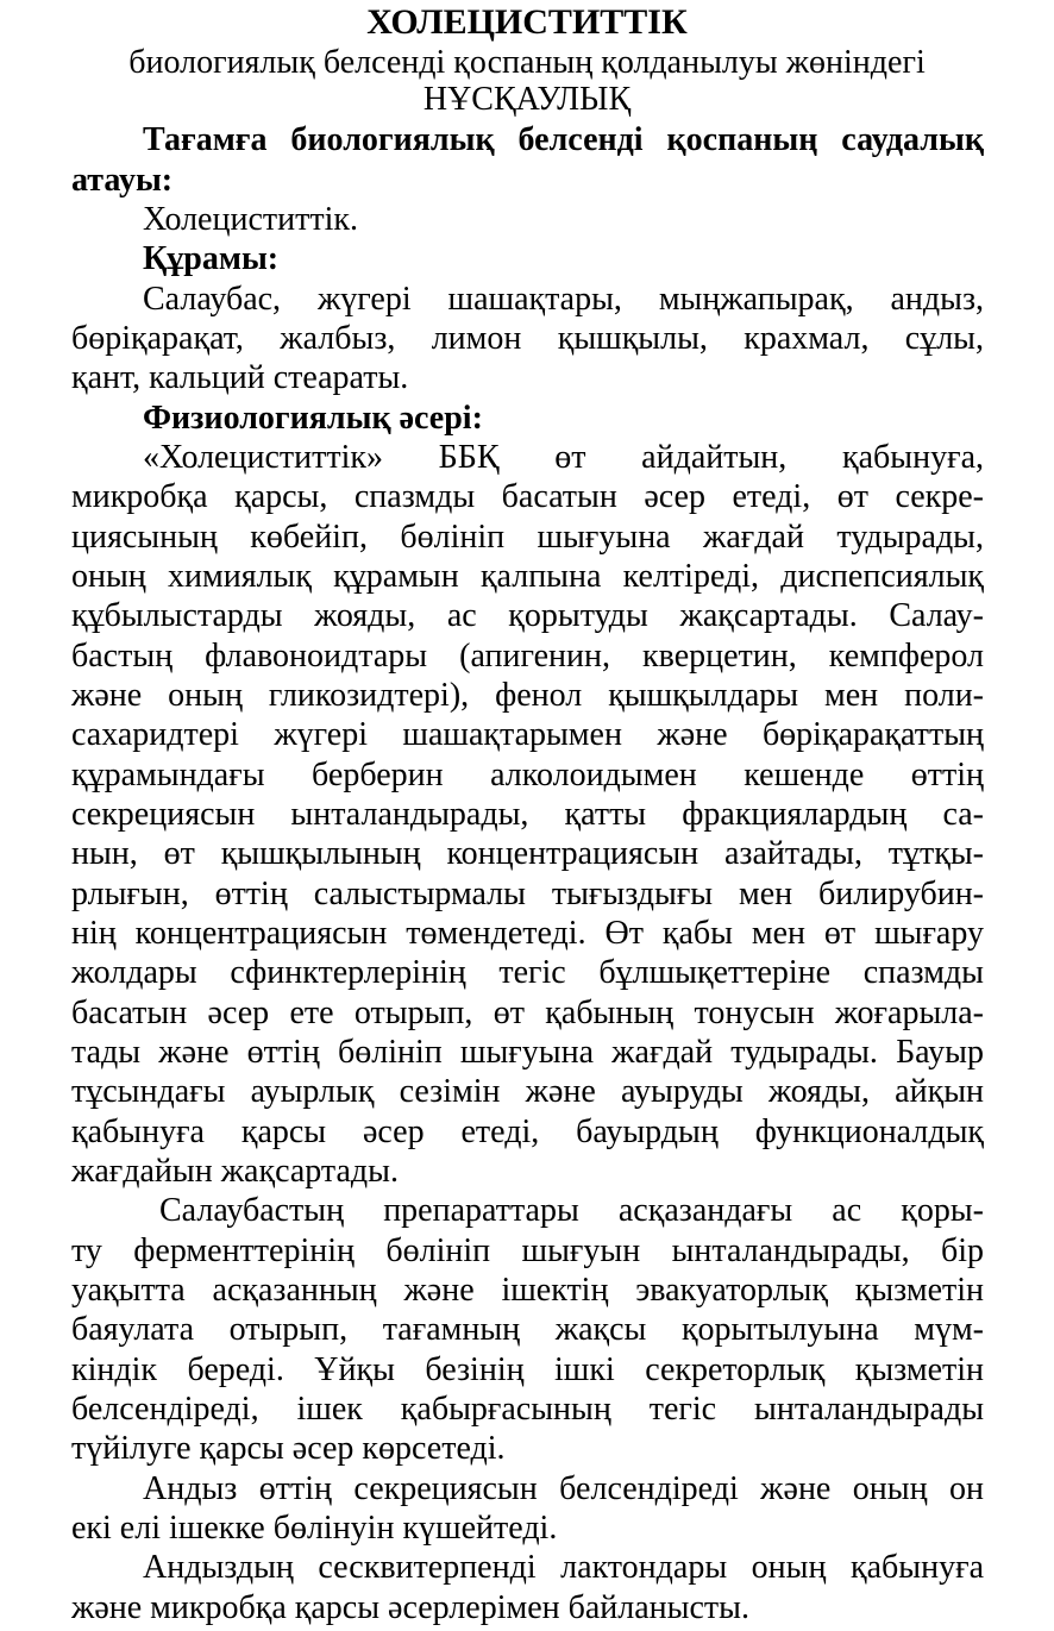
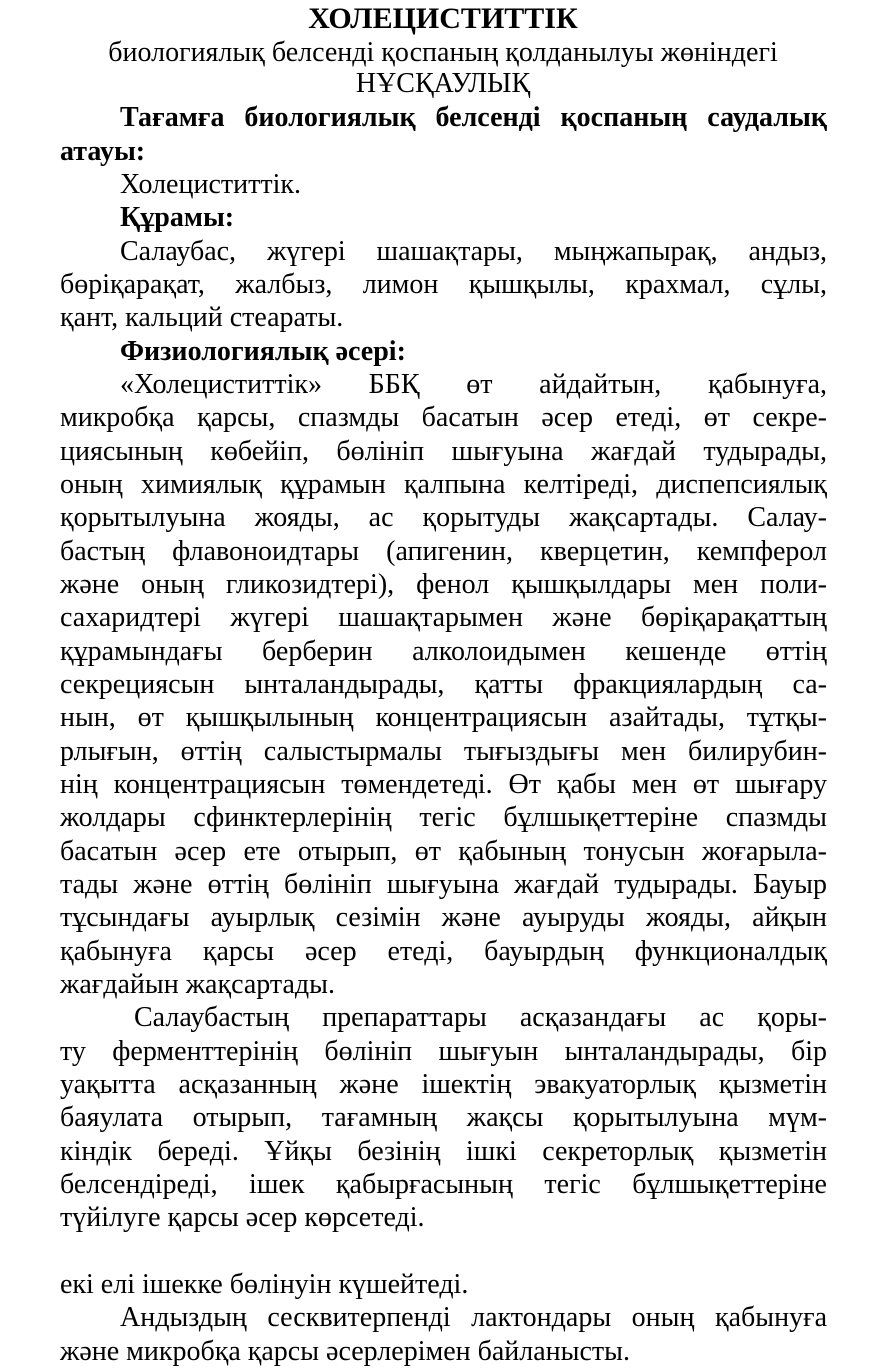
  ХОЛЕЦИСТИТТІК
  биологиялық белсенді қоспаның қолданылуы жөніндегі
  НҰСҚАУЛЫҚ
  Тағамға биологиялық белсенді қоспаның саудалық
  атауы:
  Холециститтік.
  Құрамы:
  Салаубас, жүгері шашақтары, мыңжапырақ, андыз,
  бөріқарақат, жалбыз, лимон қышқылы, крахмал, сұлы,
  қант, кальций стеараты.
  Физиологиялық әсері:
  «Холециститтік» ББҚ өт айдайтын, қабынуға,
  микробқа қарсы, спазмды басатын әсер етеді, өт секре-
  циясының көбейіп, бөлініп шығуына жағдай тудырады,
  оның химиялық құрамын қалпына келтіреді, диспепсиялық
- құбылыстарды жояды, ас қорытуды жақсартады. Салау-
+ қорытылуына жояды, ас қорытуды жақсартады. Салау-
  бастың флавоноидтары (апигенин, кверцетин, кемпферол
  және оның гликозидтері), фенол қышқылдары мен поли-
  сахаридтері жүгері шашақтарымен және бөріқарақаттың
  құрамындағы берберин алколоидымен кешенде өттің
  секрециясын ынталандырады, қатты фракциялардың са-
  нын, өт қышқылының концентрациясын азайтады, тұтқы-
  рлығын, өттің салыстырмалы тығыздығы мен билирубин-
  нің концентрациясын төмендетеді. Өт қабы мен өт шығару
  жолдары сфинктерлерінің тегіс бұлшықеттеріне спазмды
  басатын әсер ете отырып, өт қабының тонусын жоғарыла-
  тады және өттің бөлініп шығуына жағдай тудырады. Бауыр
  тұсындағы ауырлық сезімін және ауыруды жояды, айқын
  қабынуға қарсы әсер етеді, бауырдың функционалдық
  жағдайын жақсартады.
  Салаубастың препараттары асқазандағы ас қоры-
  ту ферменттерінің бөлініп шығуын ынталандырады, бір
  уақытта асқазанның және ішектің эвакуаторлық қызметін
  баяулата отырып, тағамның жақсы қорытылуына мүм-
  кіндік береді. Ұйқы безінің ішкі секреторлық қызметін
- белсендіреді, ішек қабырғасының тегіс ынталандырады
+ белсендіреді, ішек қабырғасының тегіс бұлшықеттеріне
  түйілуге қарсы әсер көрсетеді.
- Андыз өттің секрециясын белсендіреді және оның он
  екі елі ішекке бөлінуін күшейтеді.
  Андыздың сесквитерпенді лактондары оның қабынуға
  және микробқа қарсы әсерлерімен байланысты.
